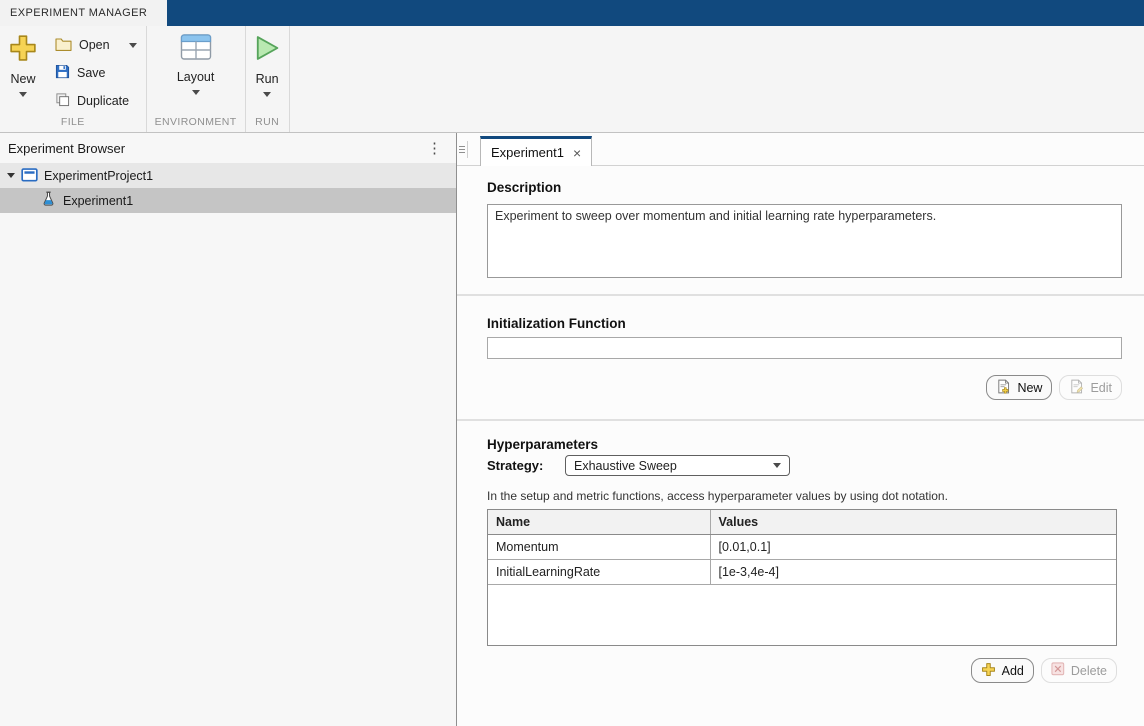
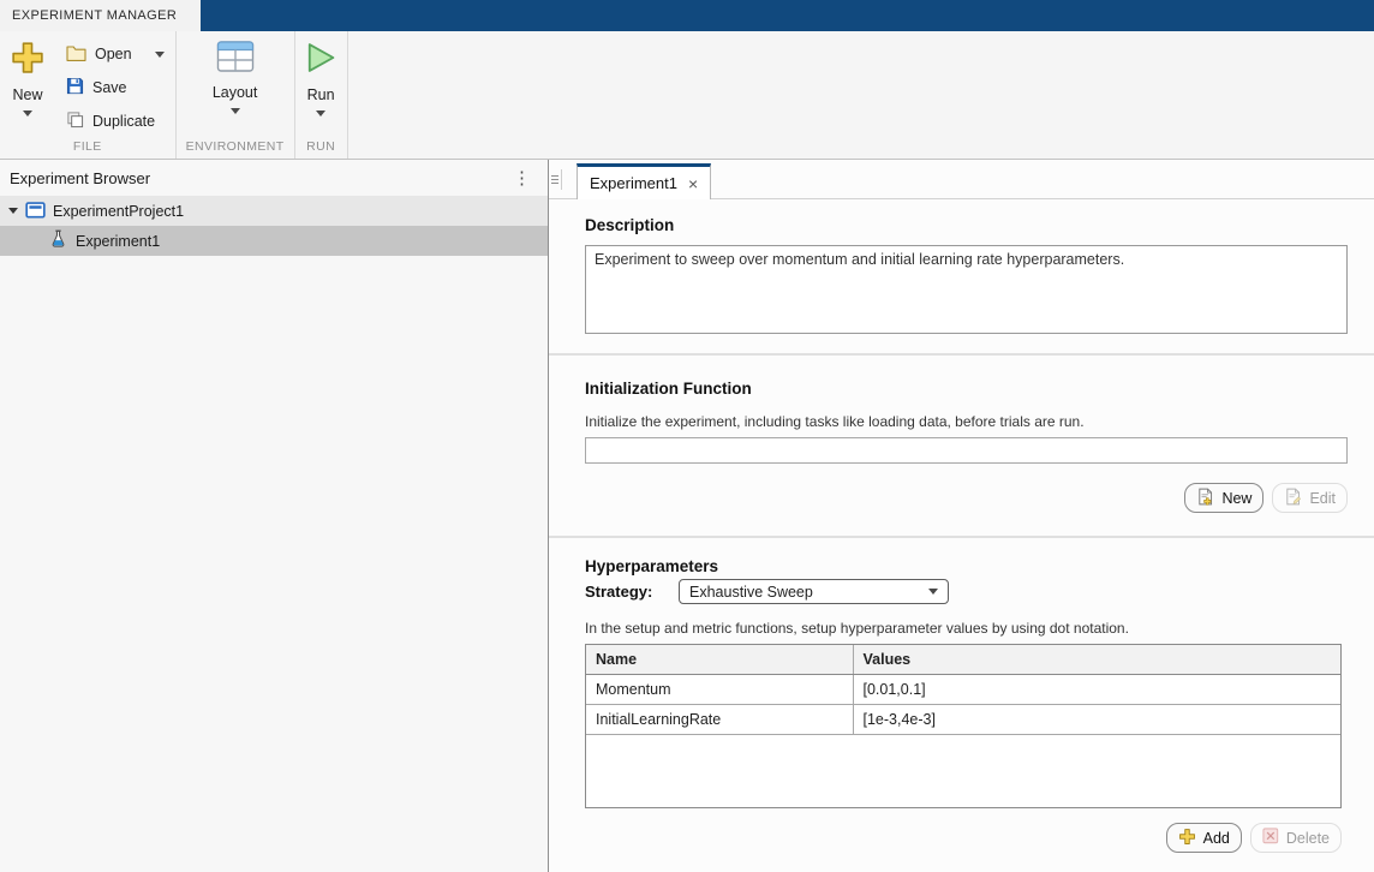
  EXPERIMENT MANAGER
  New
  Open
  Save
  Duplicate
  FILE
  Layout
  ENVIRONMENT
  Run
  RUN
  Experiment Browser
  ⋮
  ExperimentProject1
  Experiment1
  Experiment1
  ×
  Description
  Experiment to sweep over momentum and initial learning rate hyperparameters.
  Initialization Function
+ Initialize the experiment, including tasks like loading data, before trials are run.
  New
  Edit
  Hyperparameters
  Strategy:
  Exhaustive Sweep
- In the setup and metric functions, access hyperparameter values by using dot notation.
+ In the setup and metric functions, setup hyperparameter values by using dot notation.
  Name	Values
  Momentum	[0.01,0.1]
- InitialLearningRate	[1e-3,4e-4]
+ InitialLearningRate	[1e-3,4e-3]
  Add
  Delete
